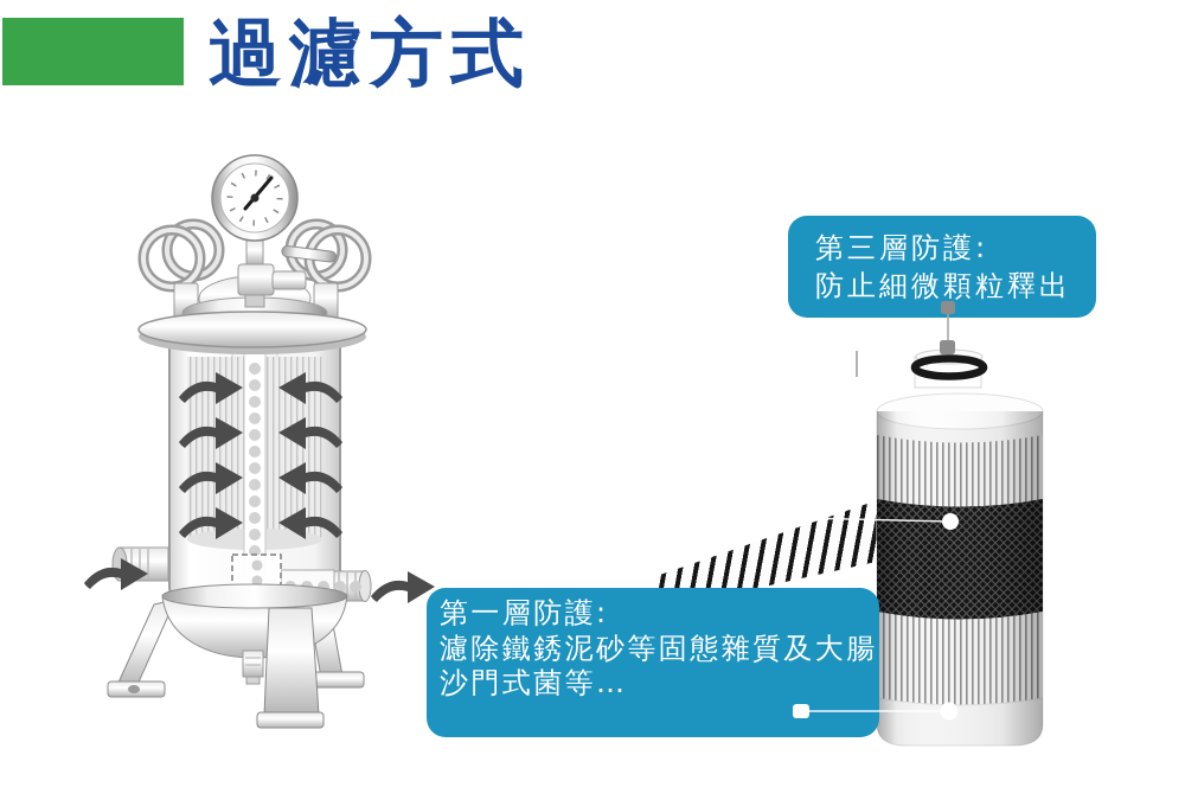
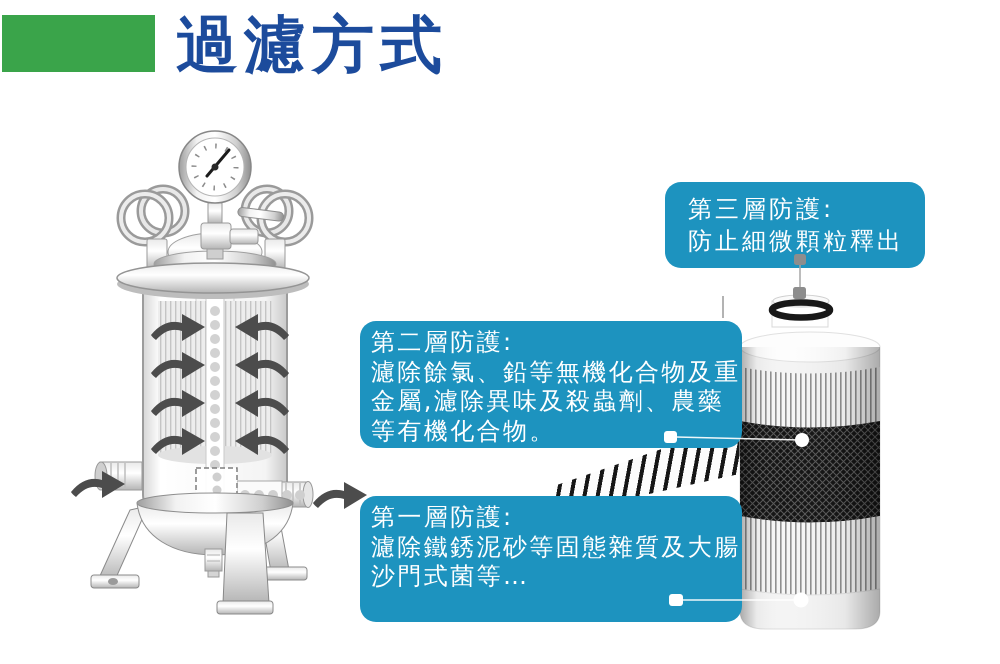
  過濾方式
  第三層防護:
  防止細微顆粒釋出
+ 第二層防護:
+ 濾除餘氯、鉛等無機化合物及重
+ 金屬,濾除異味及殺蟲劑、農藥
+ 等有機化合物。
  第一層防護:
  濾除鐵銹泥砂等固態雜質及大腸
  沙門式菌等…
